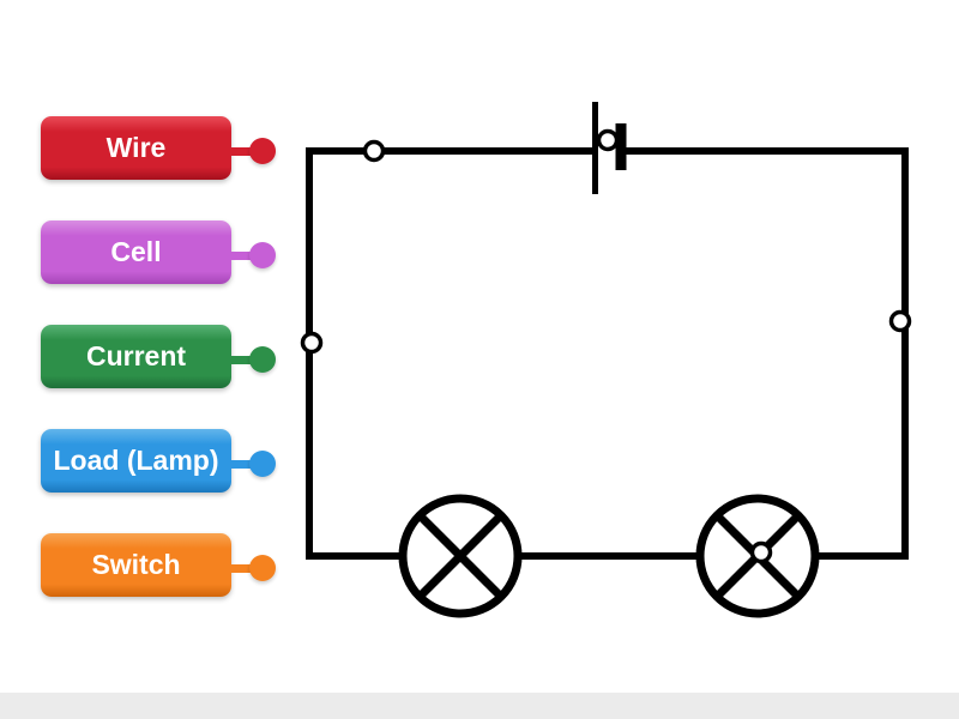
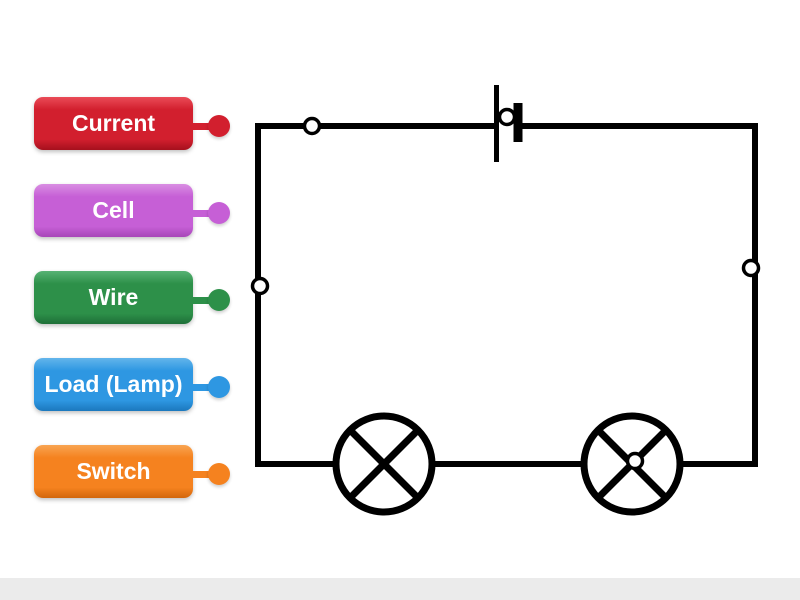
- Wire
+ Current
  Cell
- Current
+ Wire
  Load (Lamp)
  Switch
